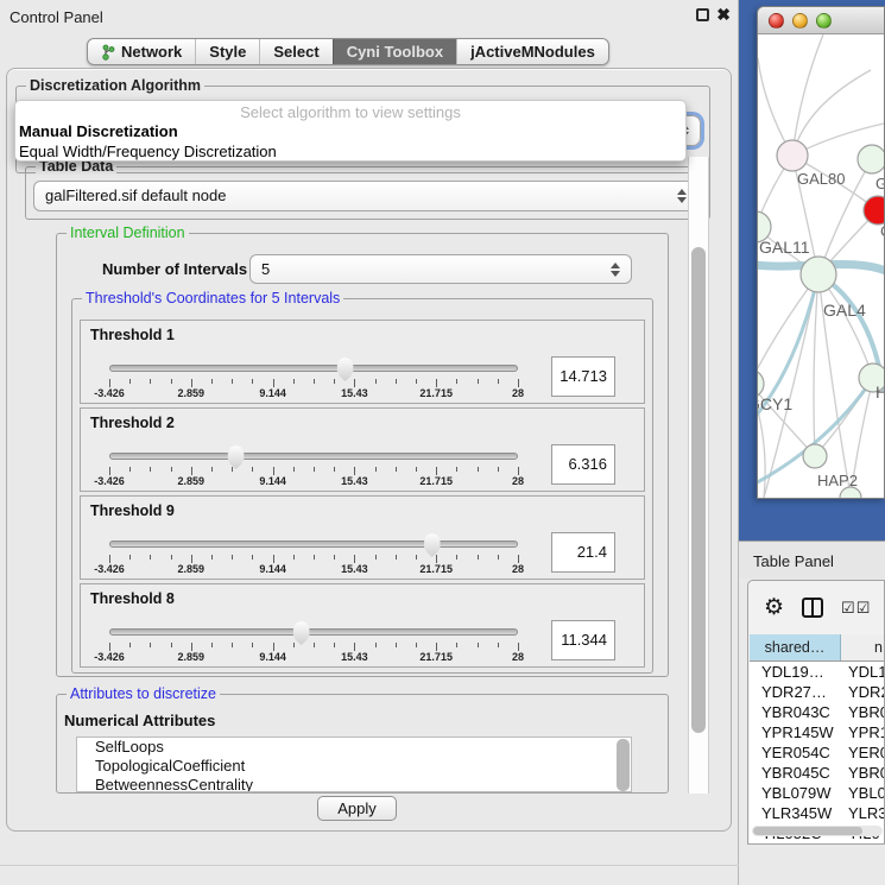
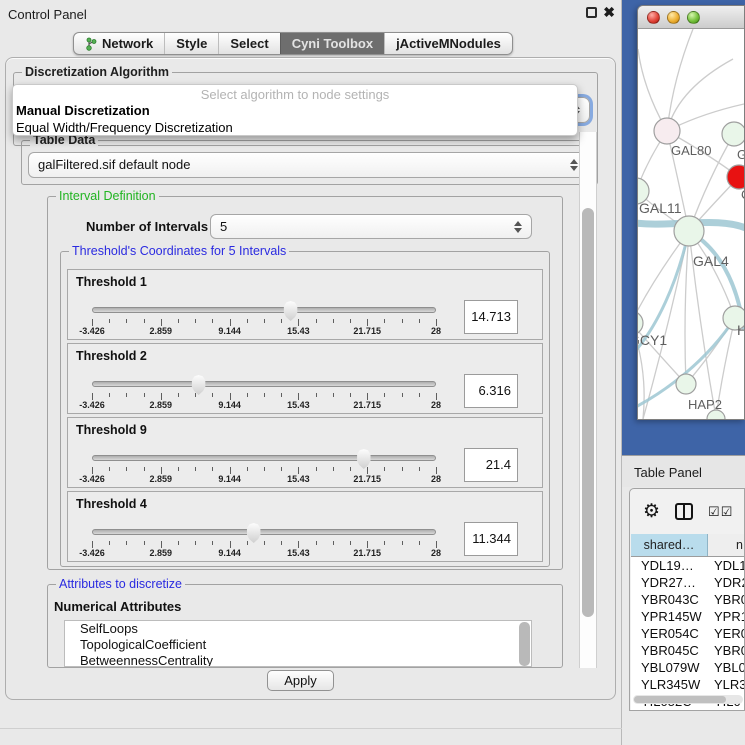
  Control Panel
  ✖
  Network
  Style
  Select
  Cyni Toolbox
  jActiveMNodules
  Discretization Algorithm
  Table Data
  galFiltered.sif default node
  Interval Definition
  Number of Intervals
  5
  Threshold's Coordinates for 5 Intervals
  Threshold 1
  -3.426
  2.859
  9.144
  15.43
  21.715
  28
  14.713
  Threshold 2
  -3.426
  2.859
  9.144
  15.43
  21.715
  28
  6.316
  Threshold 9
  -3.426
  2.859
  9.144
  15.43
  21.715
  28
  21.4
- Threshold 8
+ Threshold 4
  -3.426
  2.859
  9.144
  15.43
  21.715
  28
  11.344
  Attributes to discretize
  Numerical Attributes
  SelfLoops
  TopologicalCoefficient
  BetweennessCentrality
  Apply
- Select algorithm to view settings
+ Select algorithm to node settings
  Manual Discretization
  Equal Width/Frequency Discretization
  GAL80
  GAL11
  GAL4
  CY1
  H
  HAP2
  Table Panel
  ⚙
  ☑☑
  shared…
  n
  YDL19…
  YDL1
  YDR27…
  YDR
  YBR043C
  YBR
  YPR145W
  YPR
  YER054C
  YER
  YBR045C
  YBR
  YBL079W
  YBL0
  YLR345W
  YLR3
